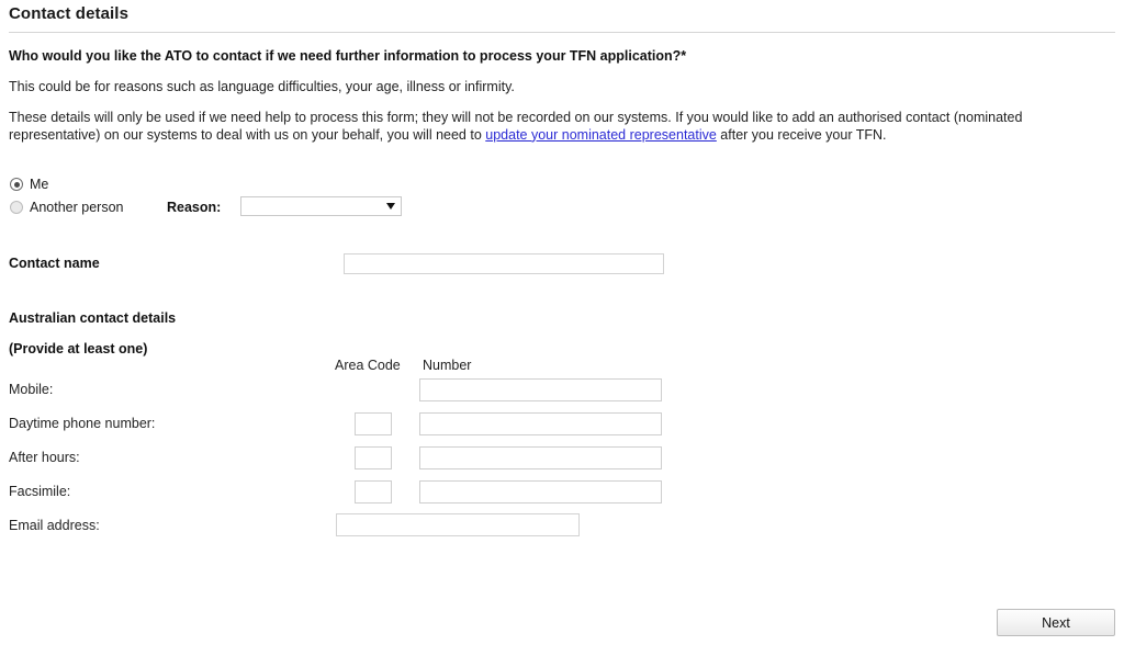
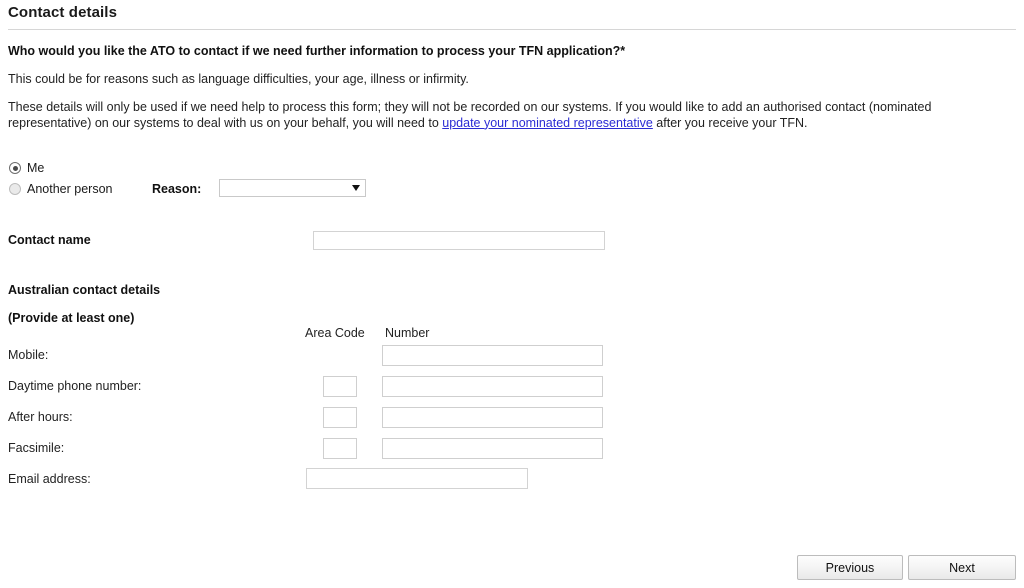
  Contact details
  Who would you like the ATO to contact if we need further information to process your TFN application?*
  This could be for reasons such as language difficulties, your age, illness or infirmity.
  These details will only be used if we need help to process this form; they will not be recorded on our systems. If you would like to add an authorised contact (nominated representative) on our systems to deal with us on your behalf, you will need to update your nominated representative after you receive your TFN.
  Me
  Another person
  Reason:
  Contact name
  Australian contact details
  (Provide at least one)
  Area Code
  Number
  Mobile:
  Daytime phone number:
  After hours:
  Facsimile:
  Email address:
+ Previous
  Next
